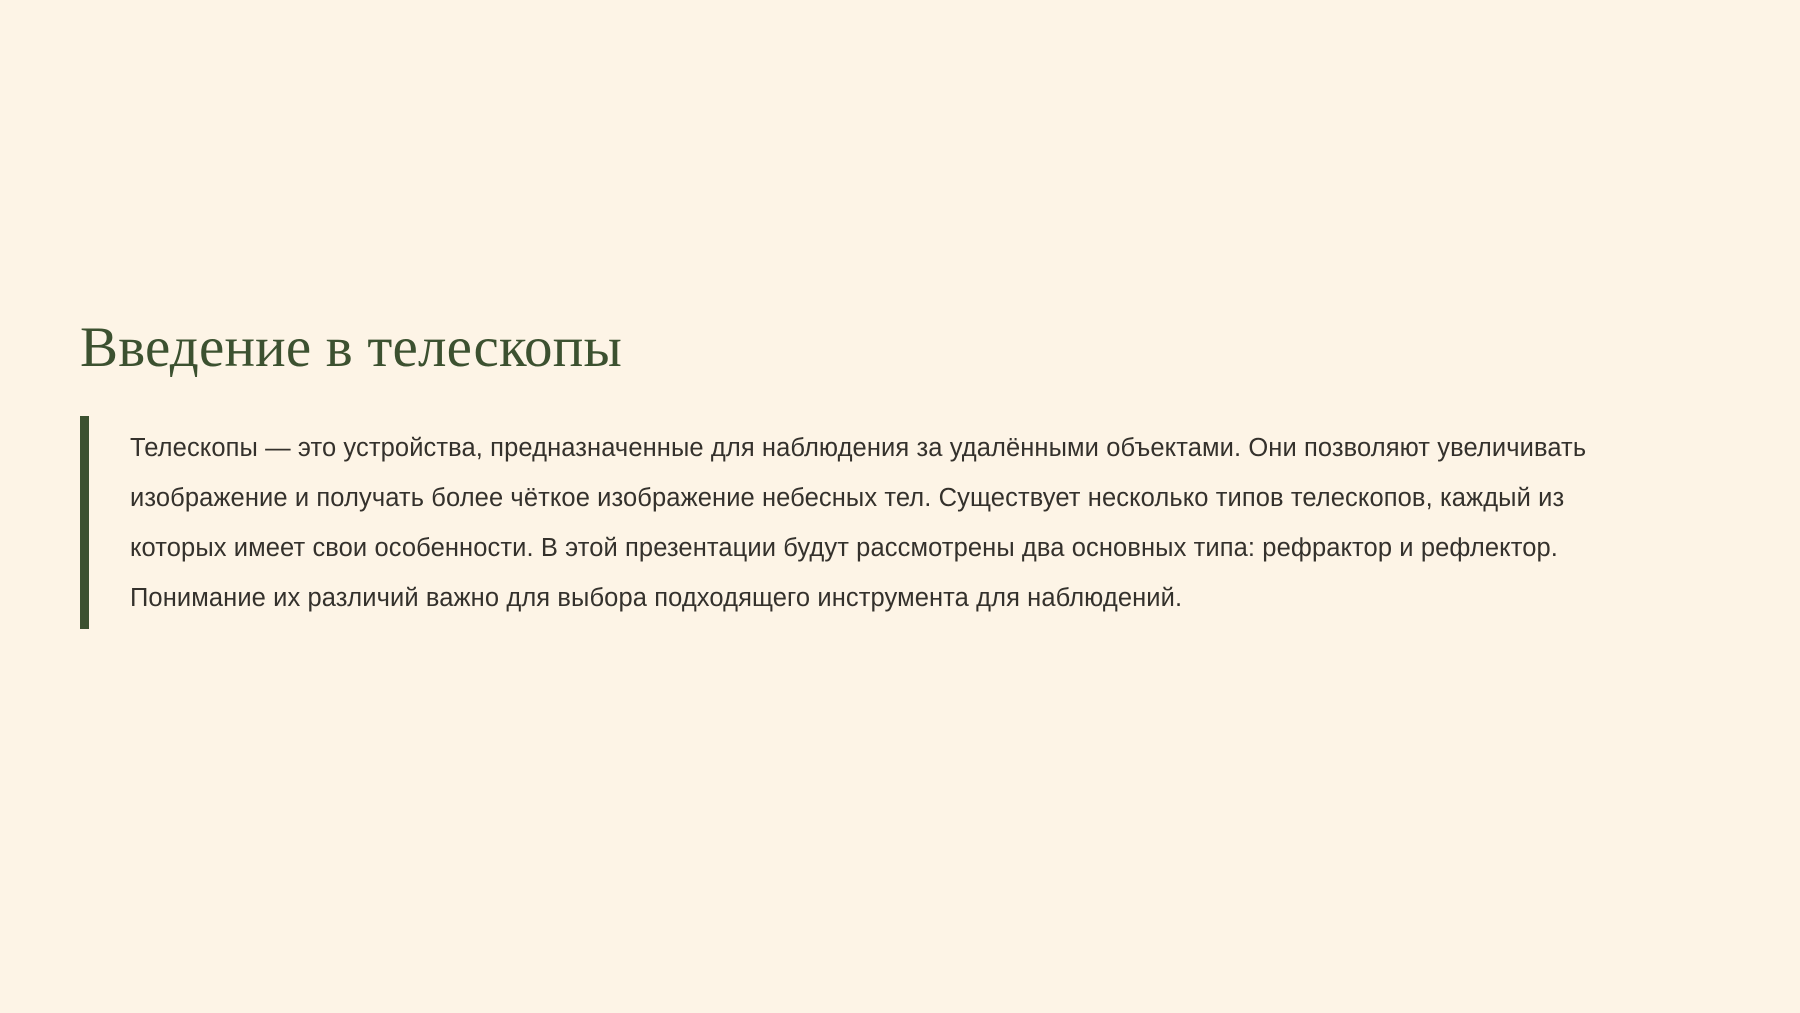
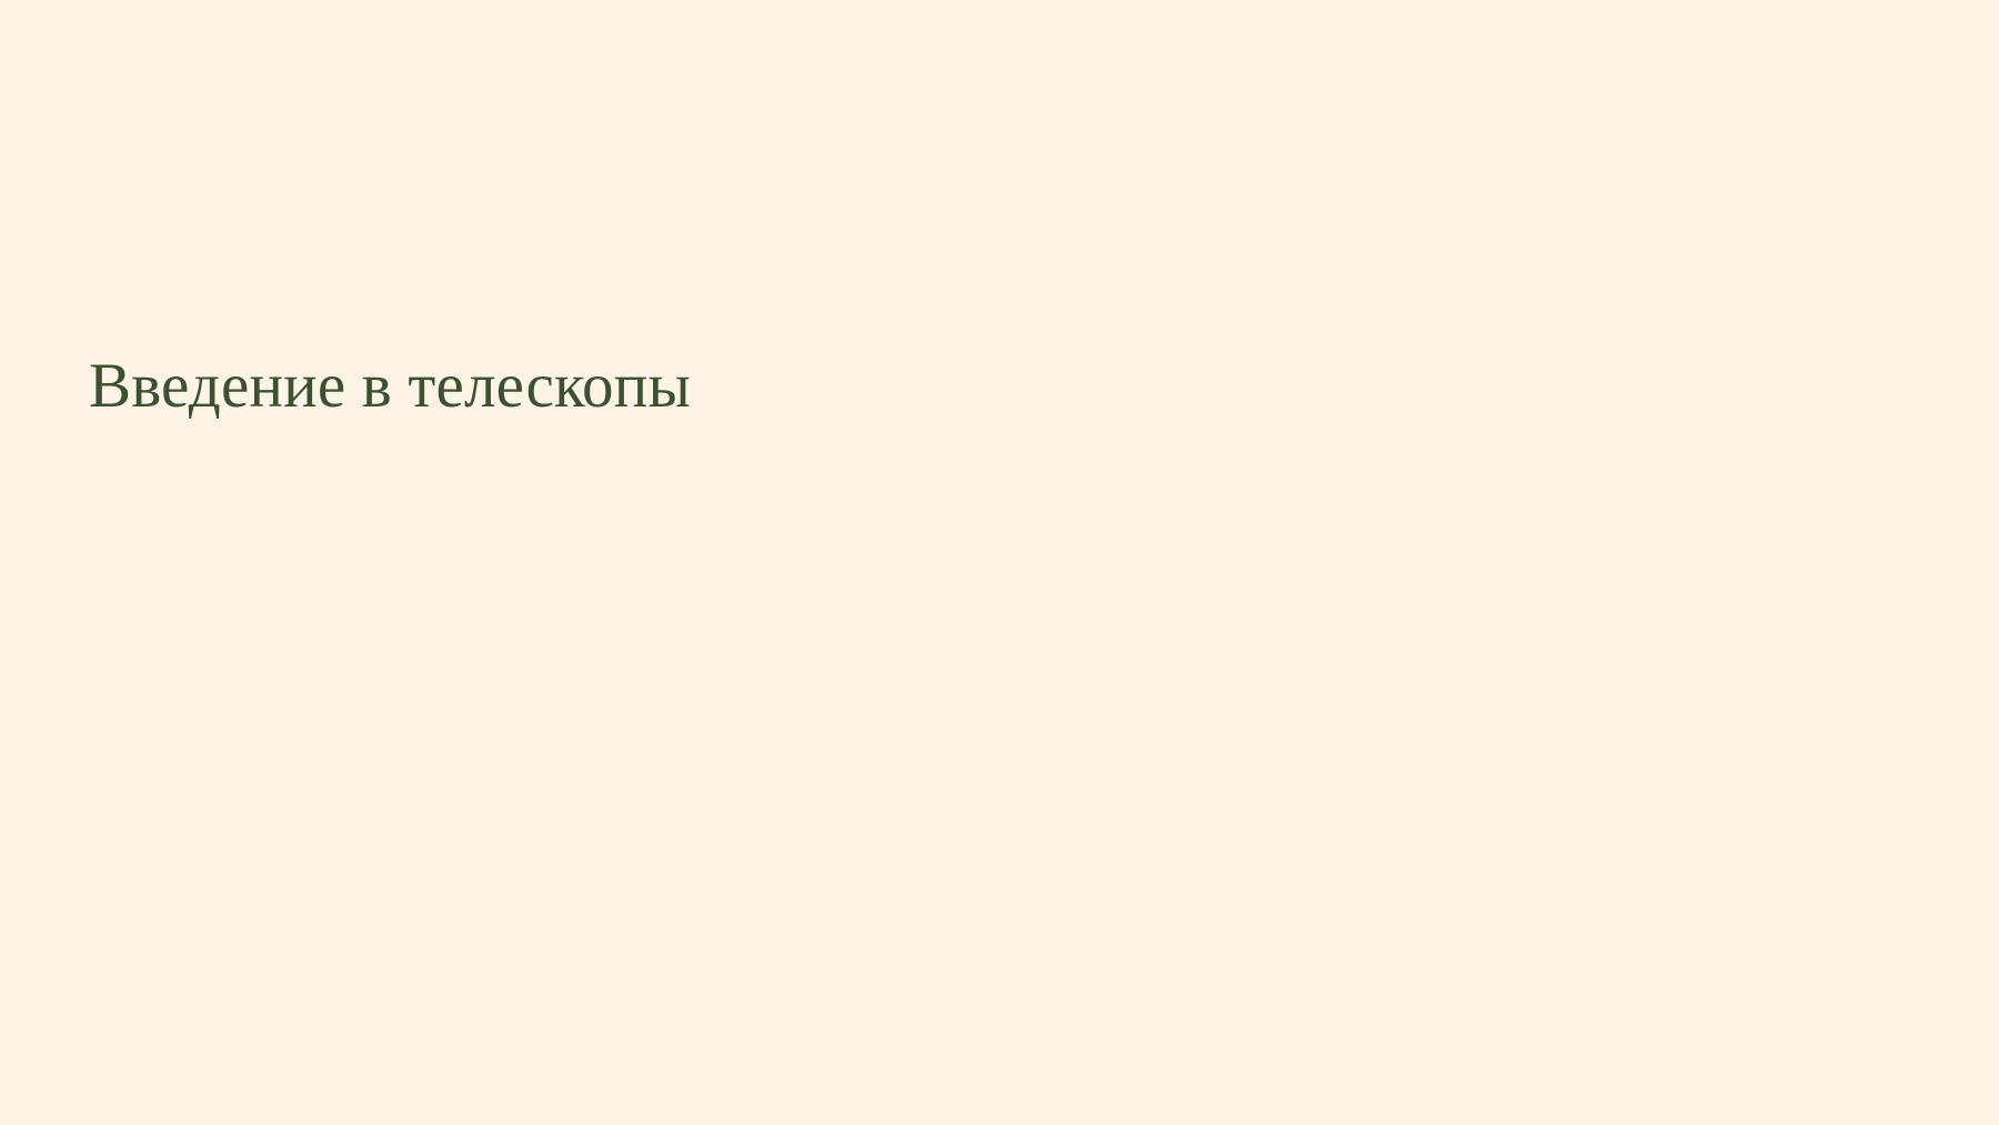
  Введение в телескопы
- Телескопы — это устройства, предназначенные для наблюдения за удалёнными объектами. Они позволяют увеличивать изображение и получать более чёткое изображение небесных тел. Существует несколько типов телескопов, каждый из которых имеет свои особенности. В этой презентации будут рассмотрены два основных типа: рефрактор и рефлектор. Понимание их различий важно для выбора подходящего инструмента для наблюдений.
